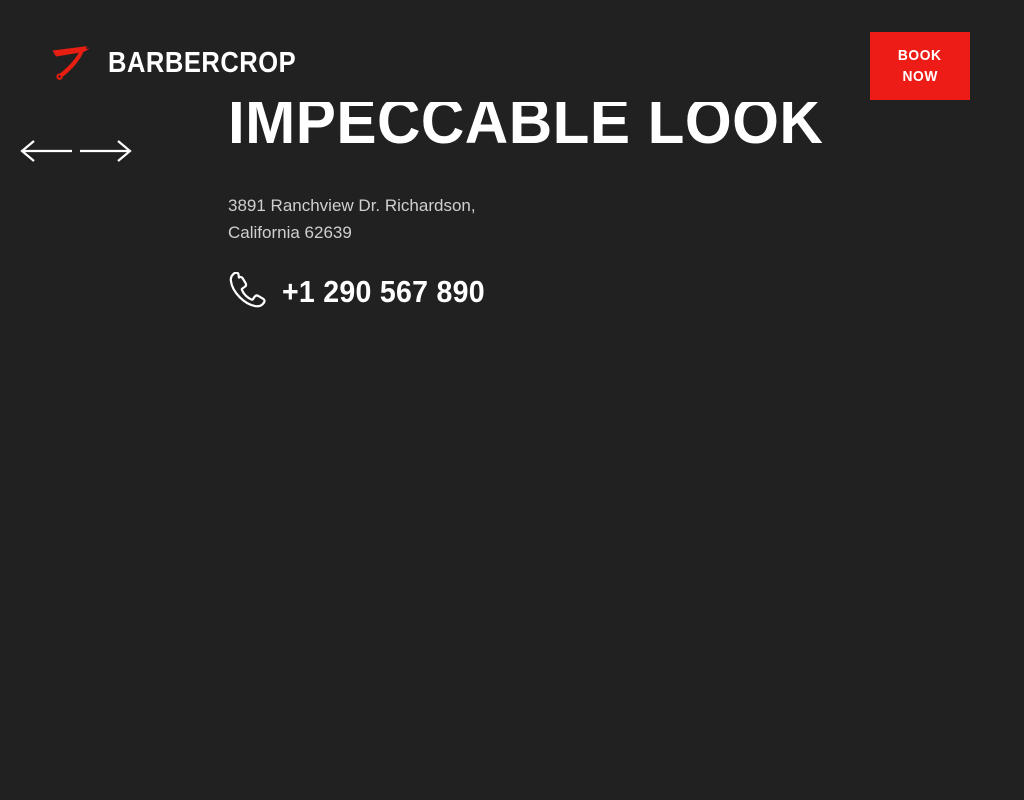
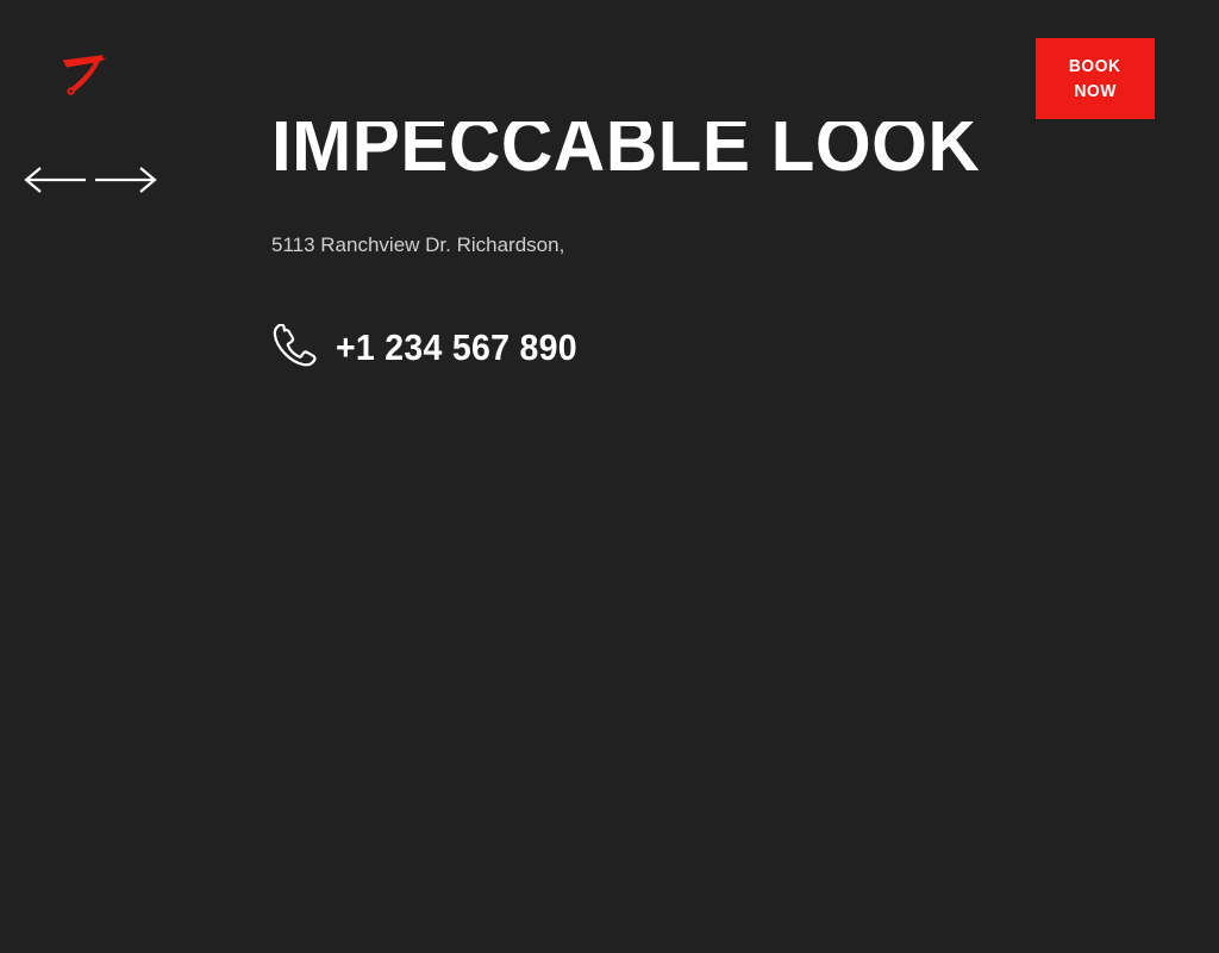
- BARBERCROP
  BOOK
  NOW
  IMPECCABLE LOOK
- 3891 Ranchview Dr. Richardson,
+ 5113 Ranchview Dr. Richardson,
- California 62639
- +1 290 567 890
+ +1 234 567 890
